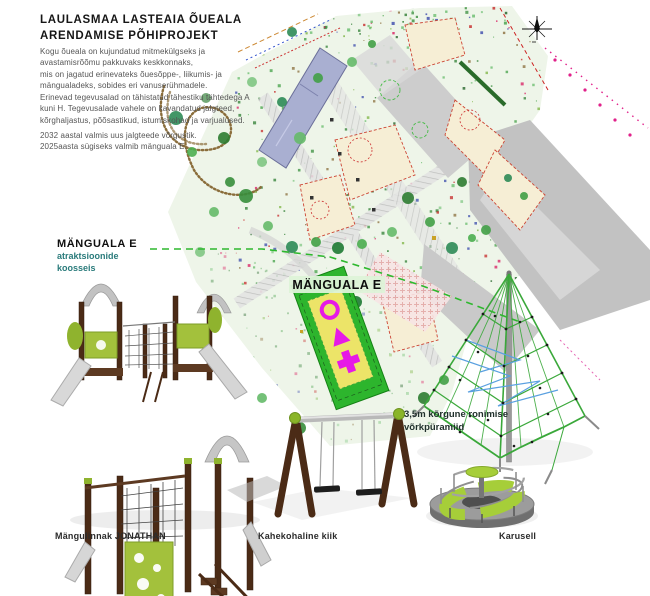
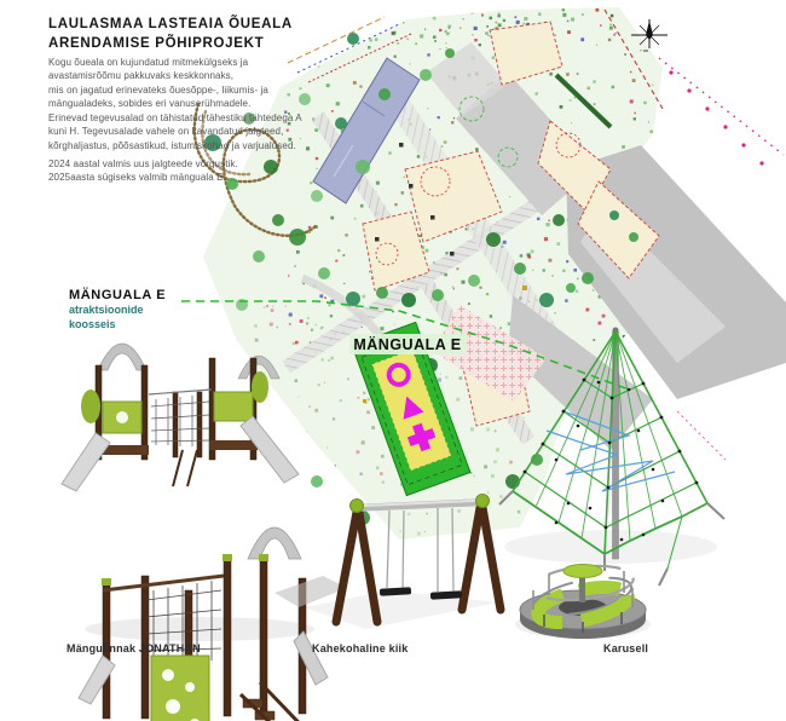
  MÄNGUALA E
  LAULASMAA LASTEAIA ÕUEALA
  ARENDAMISE PÕHIPROJEKT
  Kogu õueala on kujundatud mitmekülgseks ja
  avastamisrõõmu pakkuvaks keskkonnaks,
  mis on jagatud erinevateks õuesõppe-, liikumis- ja
  mängualadeks, sobides eri vanuserühmadele.
  Erinevad tegevusalad on tähistatud tähestiku tähtedega A
  kuni H. Tegevusalade vahele on kavandatud jalgteed,
  kõrghaljastus, põõsastikud, istumiskohad ja varjualused.
- 2032 aastal valmis uus jalgteede võrgustik.
+ 2024 aastal valmis uus jalgteede võrgustik.
  2025aasta sügiseks valmib mänguala E.
  MÄNGUALA E
  atraktsioonide
  koosseis
- 3,5m kõrgune ronimise
- võrkpüramiid
  Mängulinnak JONATHAN
  Kahekohaline kiik
  Karusell
